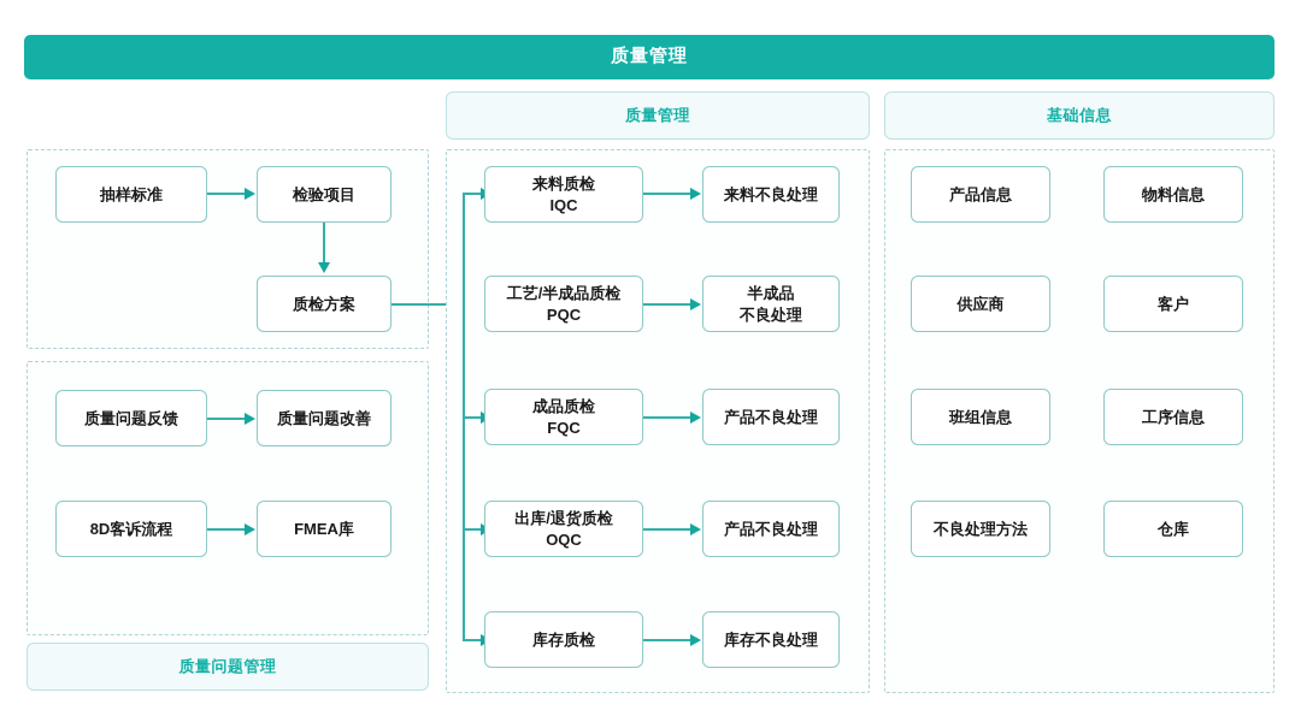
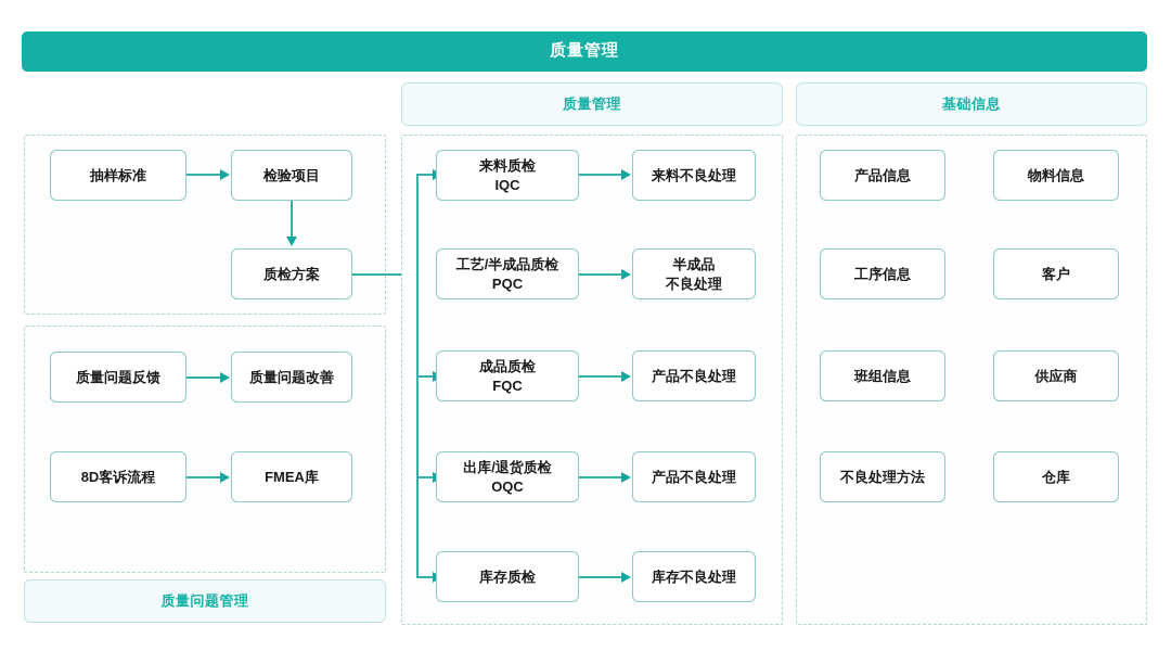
  质量管理
  抽样标准
  检验项目
  质检方案
  质量问题反馈
  质量问题改善
  8D客诉流程
  FMEA库
  质量问题管理
  质量管理
  来料质检
  IQC
  来料不良处理
  工艺/半成品质检
  PQC
  半成品
  不良处理
  成品质检
  FQC
  产品不良处理
  出库/退货质检
  OQC
  产品不良处理
  库存质检
  库存不良处理
  基础信息
  产品信息
  物料信息
- 供应商
+ 工序信息
  客户
  班组信息
- 工序信息
+ 供应商
  不良处理方法
  仓库
